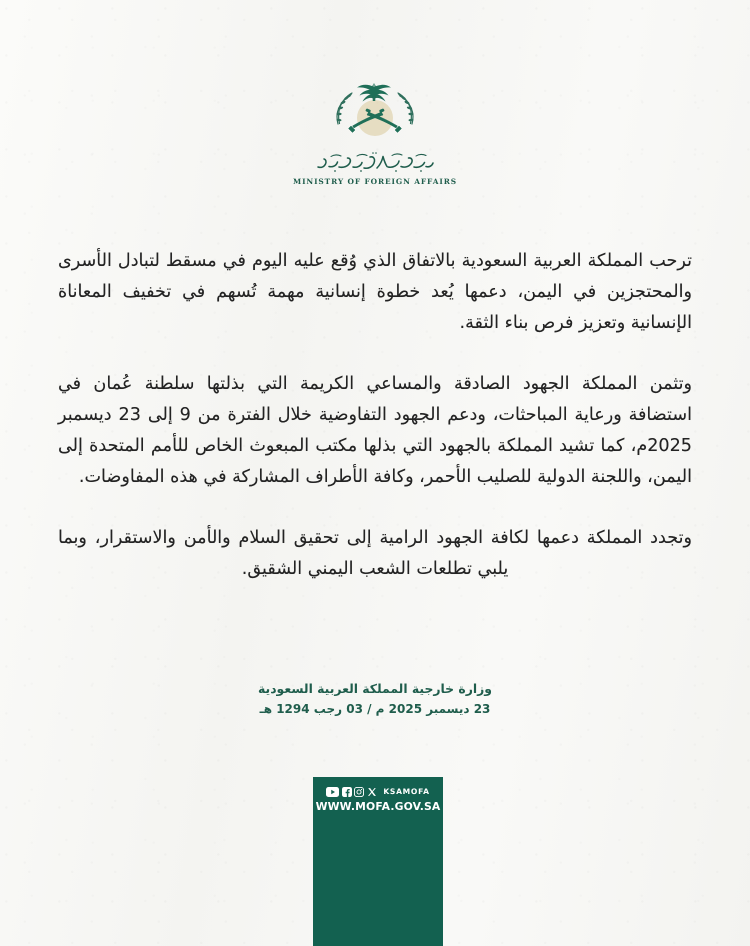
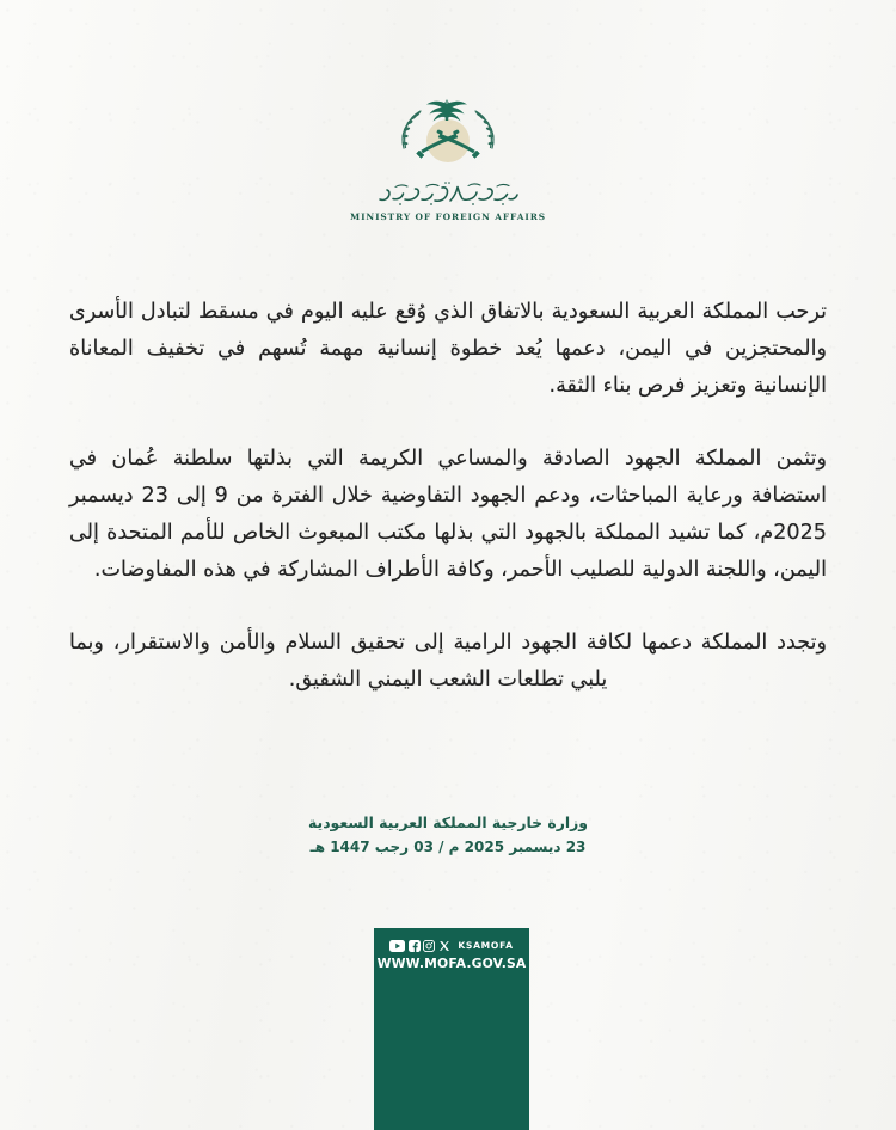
  MINISTRY OF FOREIGN AFFAIRS
  ترحب المملكة العربية السعودية بالاتفاق الذي وُقع عليه اليوم في مسقط لتبادل الأسرى والمحتجزين في اليمن، دعمها يُعد خطوة إنسانية مهمة تُسهم في تخفيف المعاناة الإنسانية وتعزيز فرص بناء الثقة.
  وتثمن المملكة الجهود الصادقة والمساعي الكريمة التي بذلتها سلطنة عُمان في استضافة ورعاية المباحثات، ودعم الجهود التفاوضية خلال الفترة من 9 إلى 23 ديسمبر 2025م، كما تشيد المملكة بالجهود التي بذلها مكتب المبعوث الخاص للأمم المتحدة إلى اليمن، واللجنة الدولية للصليب الأحمر، وكافة الأطراف المشاركة في هذه المفاوضات.
  وتجدد المملكة دعمها لكافة الجهود الرامية إلى تحقيق السلام والأمن والاستقرار، وبما يلبي تطلعات الشعب اليمني الشقيق.
  وزارة خارجية المملكة العربية السعودية
- 23 ديسمبر 2025 م / 03 رجب 1294 هـ
+ 23 ديسمبر 2025 م / 03 رجب 1447 هـ
  KSAMOFA
  WWW.MOFA.GOV.SA
